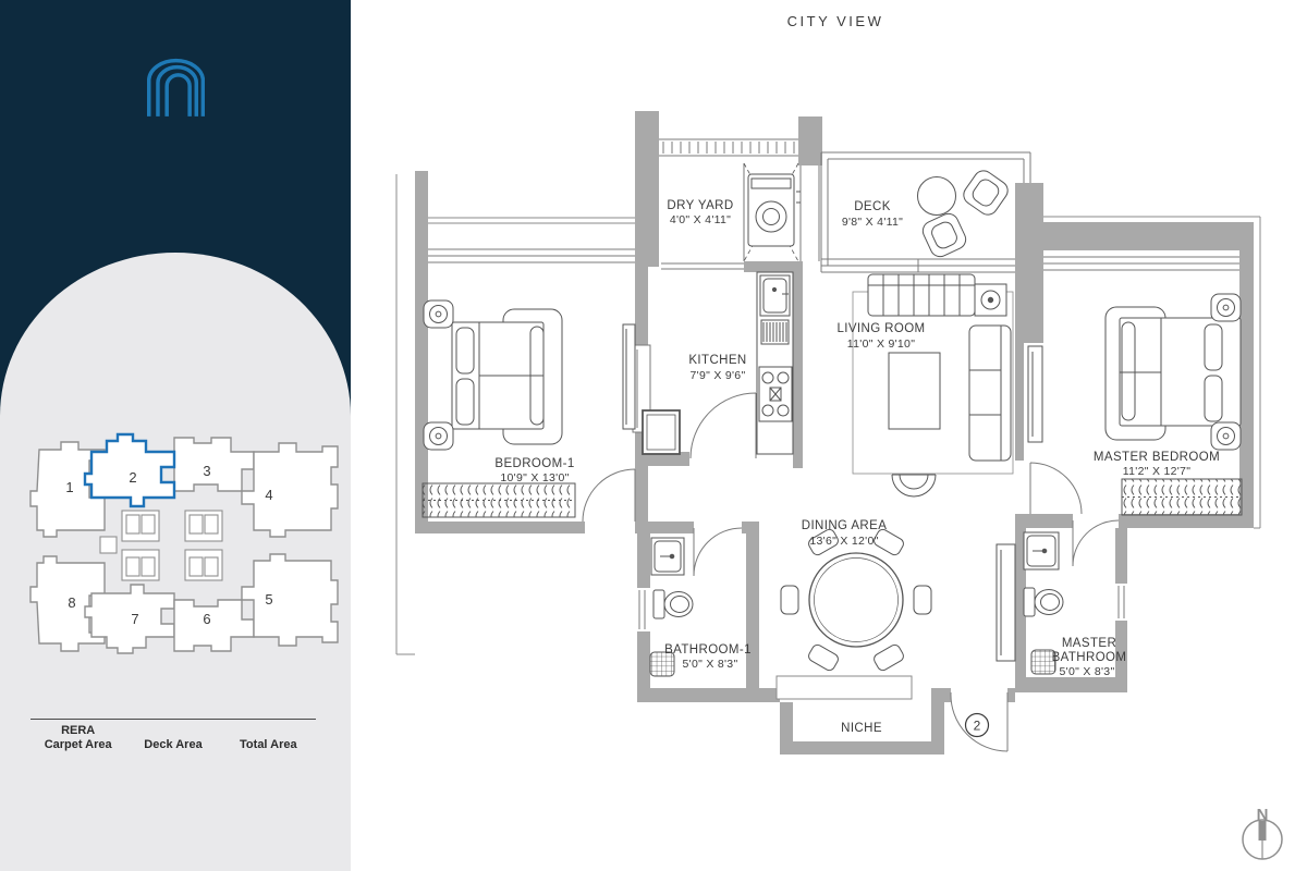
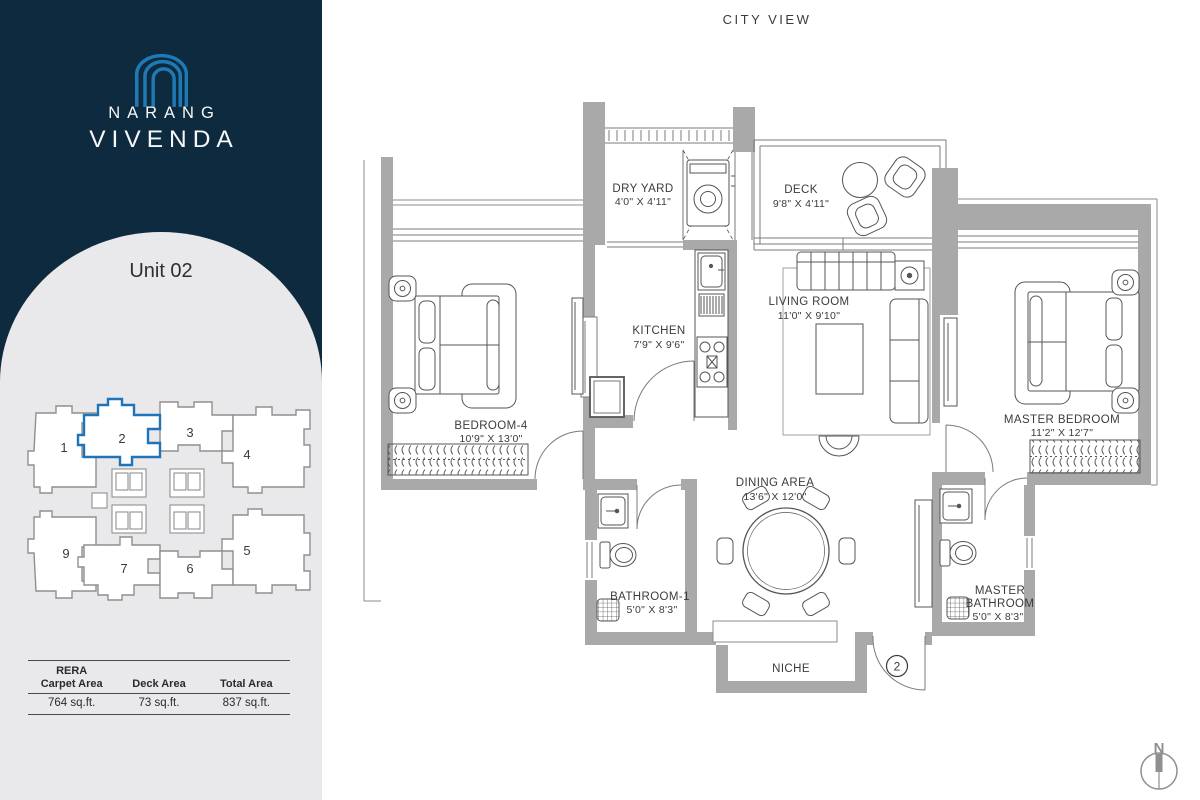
+ NARANG
+ VIVENDA
+ Unit 02
  1
  2
  3
  4
  5
  6
  7
- 8
+ 9
  RERA
  Carpet Area
  Deck Area
  Total Area
+ 764 sq.ft.
+ 73 sq.ft.
+ 837 sq.ft.
  CITY VIEW
  DRY YARD
  4'0" X 4'11"
  DECK
  9'8" X 4'11"
  KITCHEN
  7'9" X 9'6"
  LIVING ROOM
  11'0" X 9'10"
- BEDROOM-1
+ BEDROOM-4
  10'9" X 13'0"
  MASTER BEDROOM
  11'2" X 12'7"
  DINING AREA
  13'6" X 12'0"
  BATHROOM-1
  5'0" X 8'3"
  MASTER
  BATHROOM
  5'0" X 8'3"
  NICHE
  2
  N
